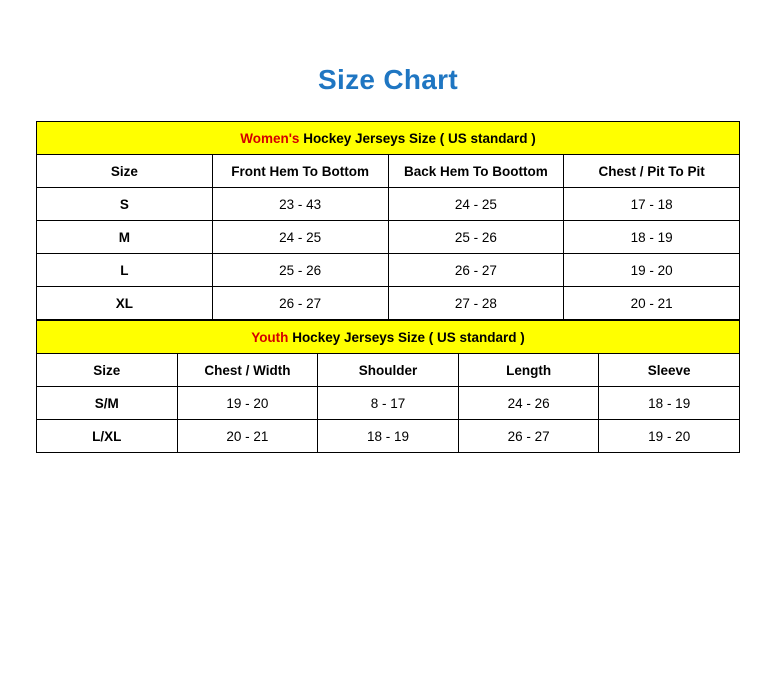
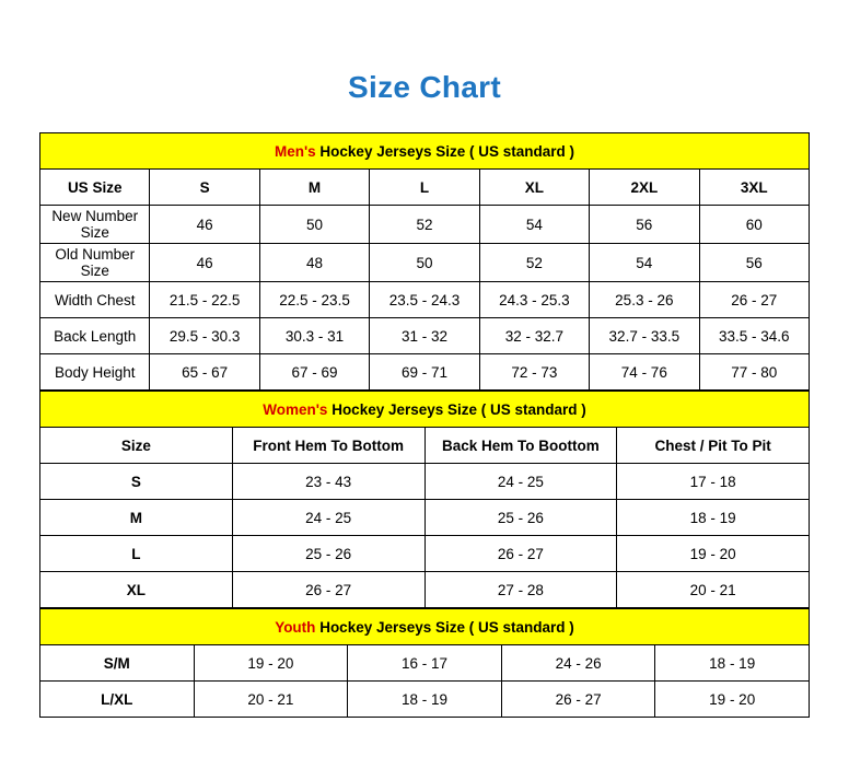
  Size Chart
+ Men's Hockey Jerseys Size ( US standard )
+ US Size	S	M	L	XL	2XL	3XL
+ New Number Size	46	50	52	54	56	60
+ Old Number Size	46	48	50	52	54	56
+ Width Chest	21.5 - 22.5	22.5 - 23.5	23.5 - 24.3	24.3 - 25.3	25.3 - 26	26 - 27
+ Back Length	29.5 - 30.3	30.3 - 31	31 - 32	32 - 32.7	32.7 - 33.5	33.5 - 34.6
+ Body Height	65 - 67	67 - 69	69 - 71	72 - 73	74 - 76	77 - 80
  Women's Hockey Jerseys Size ( US standard )
  Size	Front Hem To Bottom	Back Hem To Boottom	Chest / Pit To Pit
  S	23 - 43	24 - 25	17 - 18
  M	24 - 25	25 - 26	18 - 19
  L	25 - 26	26 - 27	19 - 20
  XL	26 - 27	27 - 28	20 - 21
  Youth Hockey Jerseys Size ( US standard )
- Size	Chest / Width	Shoulder	Length	Sleeve
- S/M	19 - 20	8 - 17	24 - 26	18 - 19
+ S/M	19 - 20	16 - 17	24 - 26	18 - 19
  L/XL	20 - 21	18 - 19	26 - 27	19 - 20
